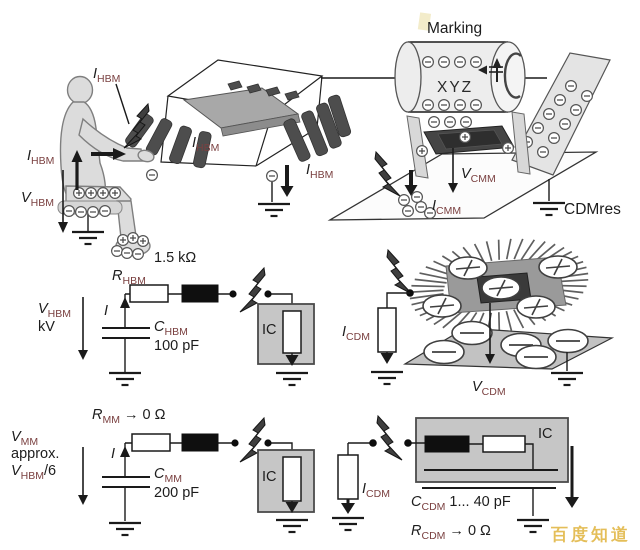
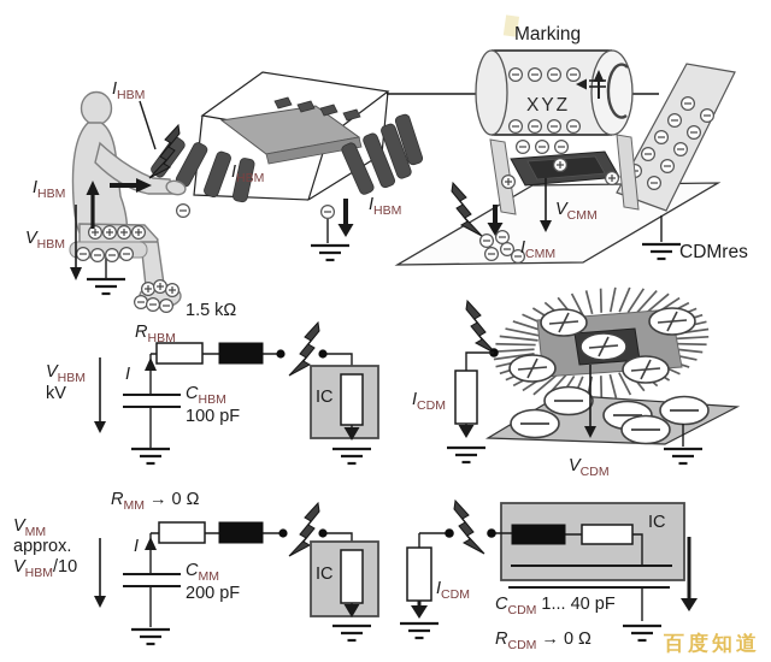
  IHBM
  IHBM
  IHBM
  VHBM
  IHBM
  Marking
  XYZ
  VCMM
  ICMM
  CDMres
  1.5 kΩ
  RHBM
  I
  VHBM
  kV
  CHBM
  100 pF
  IC
  VCDM
  ICDM
  RMM → 0 Ω
  I
  VMM
  approx.
- VHBM/6
+ VHBM/10
  CMM
  200 pF
  IC
  IC
  ICDM
  CCDM 1... 40 pF
  RCDM → 0 Ω
  百度知道
